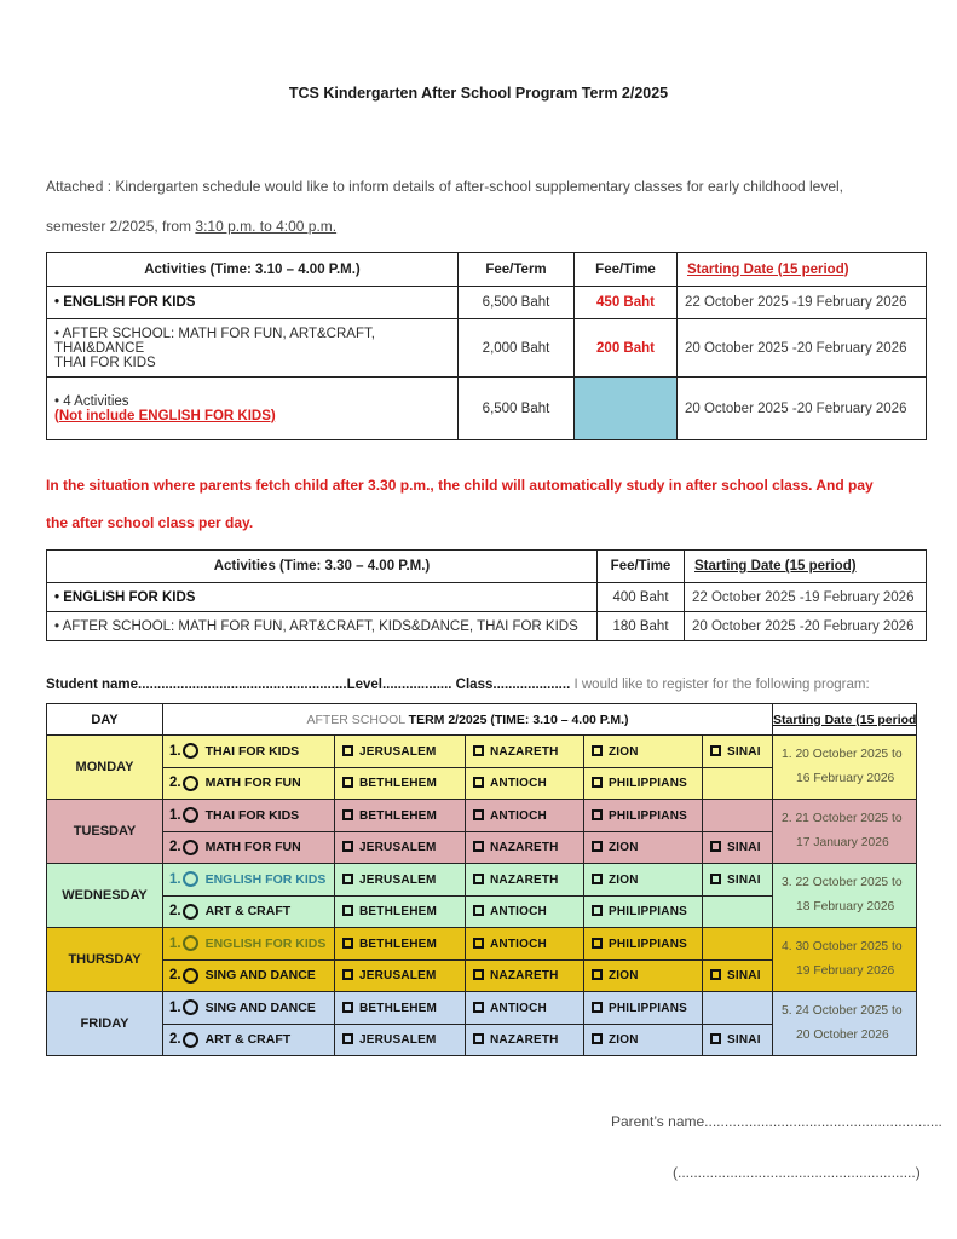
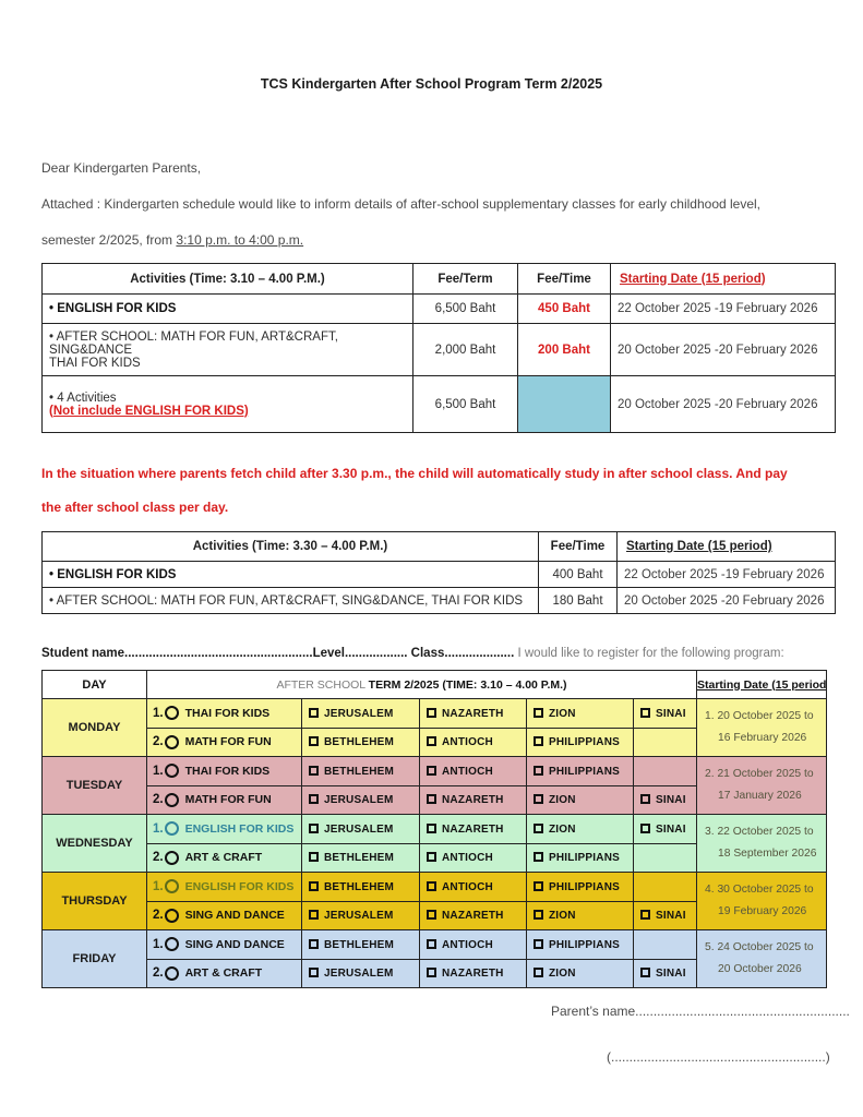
  TCS Kindergarten After School Program Term 2/2025
+ Dear Kindergarten Parents,
  Attached : Kindergarten schedule would like to inform details of after-school supplementary classes for early childhood level,
  semester 2/2025, from 3:10 p.m. to 4:00 p.m.
  Activities (Time: 3.10 – 4.00 P.M.)	Fee/Term	Fee/Time	Starting Date (15 period)
  • ENGLISH FOR KIDS	6,500 Baht	450 Baht	22 October 2025 -19 February 2026
- • AFTER SCHOOL: MATH FOR FUN, ART&CRAFT, THAI&DANCE THAI FOR KIDS	2,000 Baht	200 Baht	20 October 2025 -20 February 2026
+ • AFTER SCHOOL: MATH FOR FUN, ART&CRAFT, SING&DANCE THAI FOR KIDS	2,000 Baht	200 Baht	20 October 2025 -20 February 2026
  • 4 Activities (Not include ENGLISH FOR KIDS)	6,500 Baht		20 October 2025 -20 February 2026
  In the situation where parents fetch child after 3.30 p.m., the child will automatically study in after school class. And pay
  the after school class per day.
  Activities (Time: 3.30 – 4.00 P.M.)	Fee/Time	Starting Date (15 period)
  • ENGLISH FOR KIDS	400 Baht	22 October 2025 -19 February 2026
- • AFTER SCHOOL: MATH FOR FUN, ART&CRAFT, KIDS&DANCE, THAI FOR KIDS	180 Baht	20 October 2025 -20 February 2026
+ • AFTER SCHOOL: MATH FOR FUN, ART&CRAFT, SING&DANCE, THAI FOR KIDS	180 Baht	20 October 2025 -20 February 2026
  Student name......................................................Level.................. Class.................... I would like to register for the following program:
  DAY	AFTER SCHOOL TERM 2/2025 (TIME: 3.10 – 4.00 P.M.)	Starting Date (15 period
  MONDAY	1. THAI FOR KIDS	JERUSALEM	NAZARETH	ZION	SINAI	1. 20 October 2025 to16 February 2026
  2. MATH FOR FUN	BETHLEHEM	ANTIOCH	PHILIPPIANS
  TUESDAY	1. THAI FOR KIDS	BETHLEHEM	ANTIOCH	PHILIPPIANS		2. 21 October 2025 to17 January 2026
  2. MATH FOR FUN	JERUSALEM	NAZARETH	ZION	SINAI
- WEDNESDAY	1. ENGLISH FOR KIDS	JERUSALEM	NAZARETH	ZION	SINAI	3. 22 October 2025 to18 February 2026
+ WEDNESDAY	1. ENGLISH FOR KIDS	JERUSALEM	NAZARETH	ZION	SINAI	3. 22 October 2025 to18 September 2026
  2. ART & CRAFT	BETHLEHEM	ANTIOCH	PHILIPPIANS
  THURSDAY	1. ENGLISH FOR KIDS	BETHLEHEM	ANTIOCH	PHILIPPIANS		4. 30 October 2025 to19 February 2026
  2. SING AND DANCE	JERUSALEM	NAZARETH	ZION	SINAI
  FRIDAY	1. SING AND DANCE	BETHLEHEM	ANTIOCH	PHILIPPIANS		5. 24 October 2025 to20 October 2026
  2. ART & CRAFT	JERUSALEM	NAZARETH	ZION	SINAI
  Parent’s name...........................................................
  (...........................................................)
